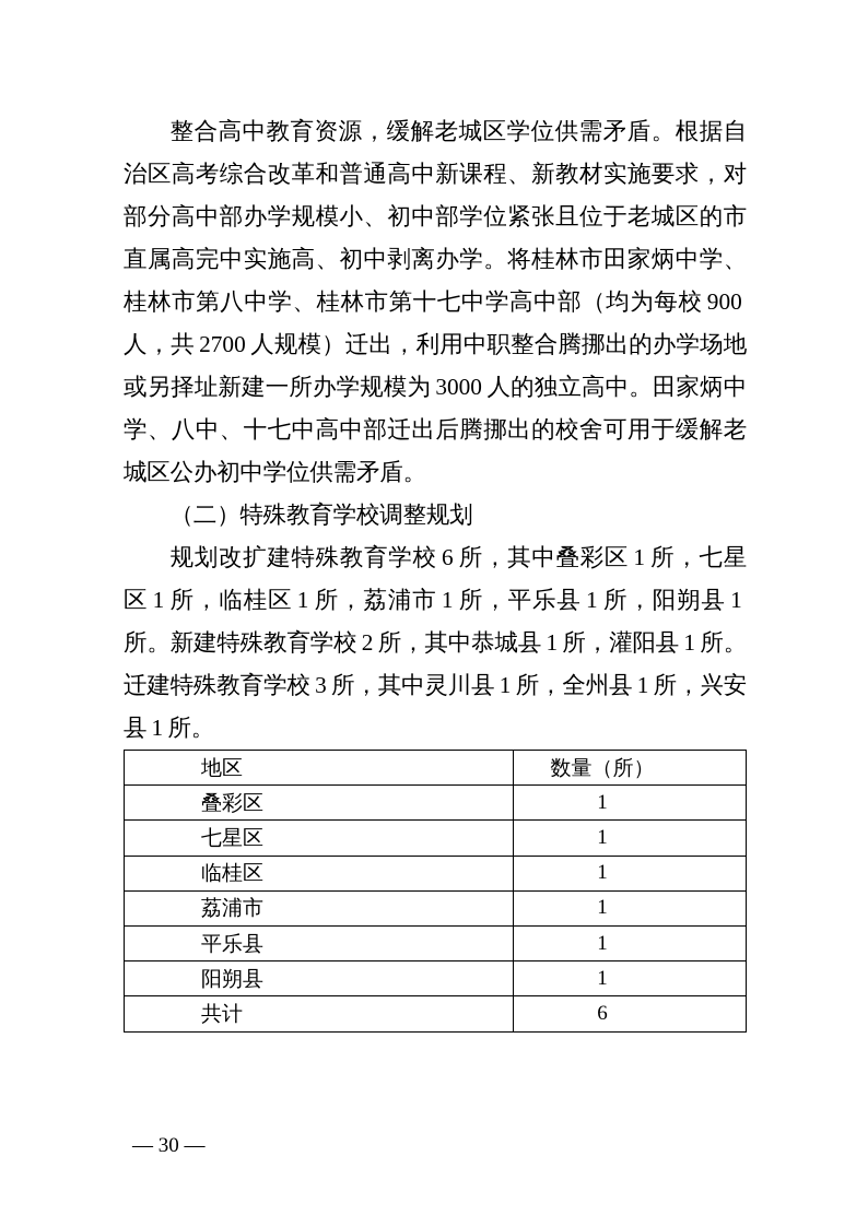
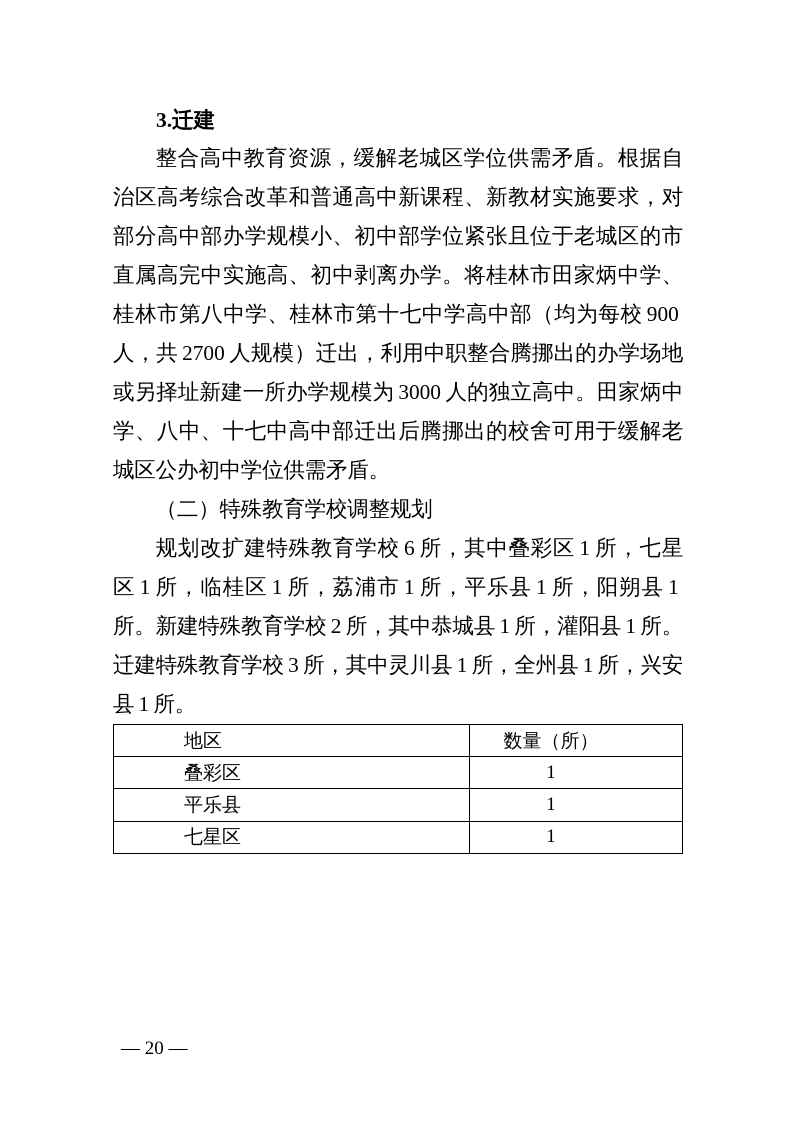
+ 3.迁建
  整合高中教育资源，缓解老城区学位供需矛盾。根据自治区高考综合改革和普通高中新课程、新教材实施要求，对部分高中部办学规模小、初中部学位紧张且位于老城区的市直属高完中实施高、初中剥离办学。将桂林市田家炳中学、桂林市第八中学、桂林市第十七中学高中部（均为每校 900人，共 2700 人规模）迁出，利用中职整合腾挪出的办学场地或另择址新建一所办学规模为 3000 人的独立高中。田家炳中学、八中、十七中高中部迁出后腾挪出的校舍可用于缓解老城区公办初中学位供需矛盾。
  （二）特殊教育学校调整规划
  规划改扩建特殊教育学校 6 所，其中叠彩区 1 所，七星区 1 所，临桂区 1 所，荔浦市 1 所，平乐县 1 所，阳朔县 1所。新建特殊教育学校 2 所，其中恭城县 1 所，灌阳县 1 所。迁建特殊教育学校 3 所，其中灵川县 1 所，全州县 1 所，兴安县 1 所。
  地区	数量（所）
  叠彩区	1
- 七星区	1
+ 平乐县	1
- 临桂区	1
- 荔浦市	1
- 平乐县	1
+ 七星区	1
- 阳朔县	1
- 共计	6
- — 30 —
+ — 20 —
